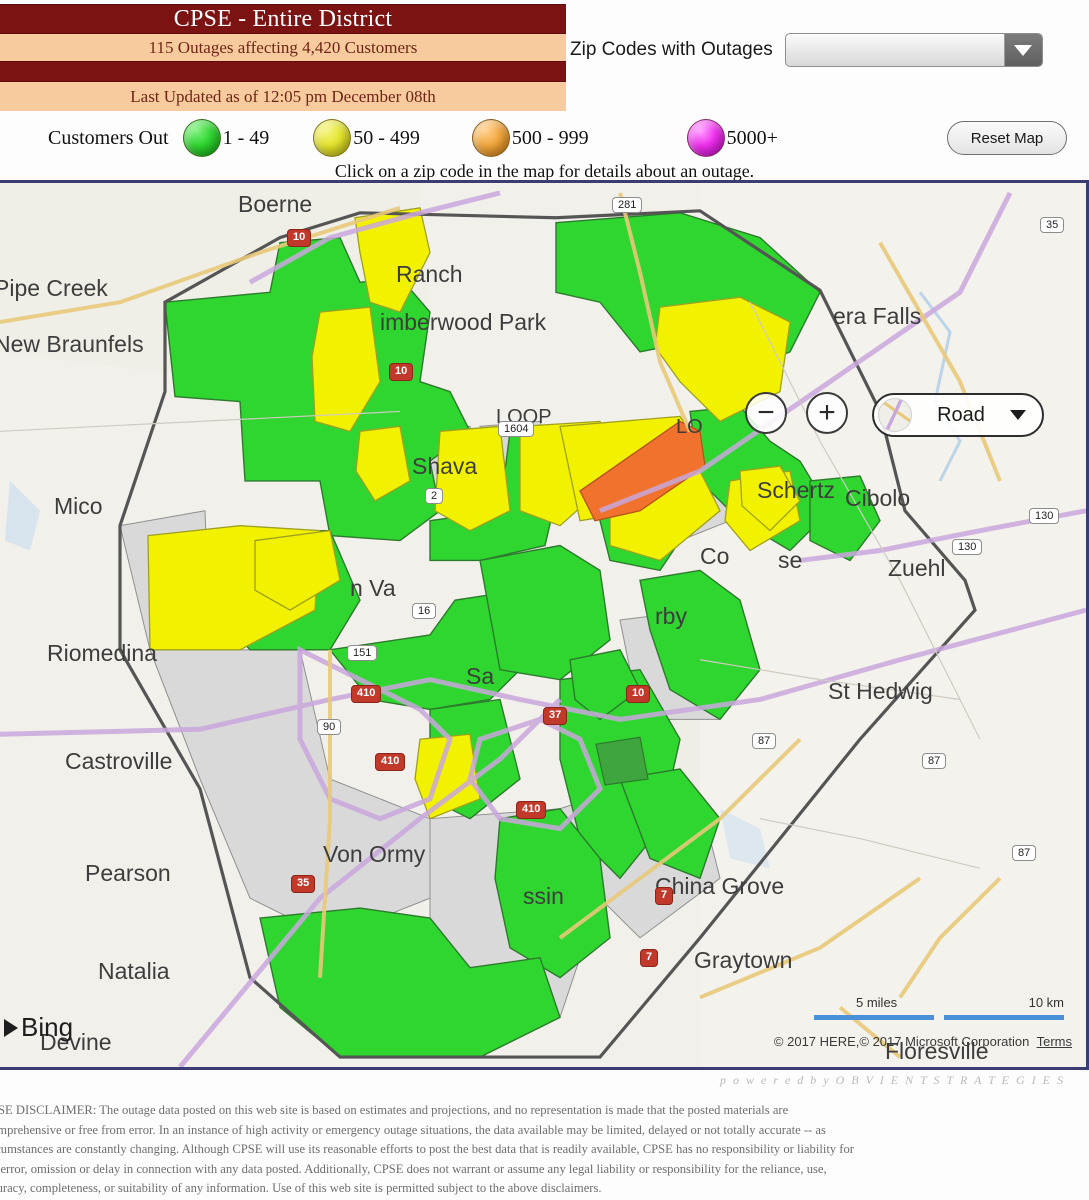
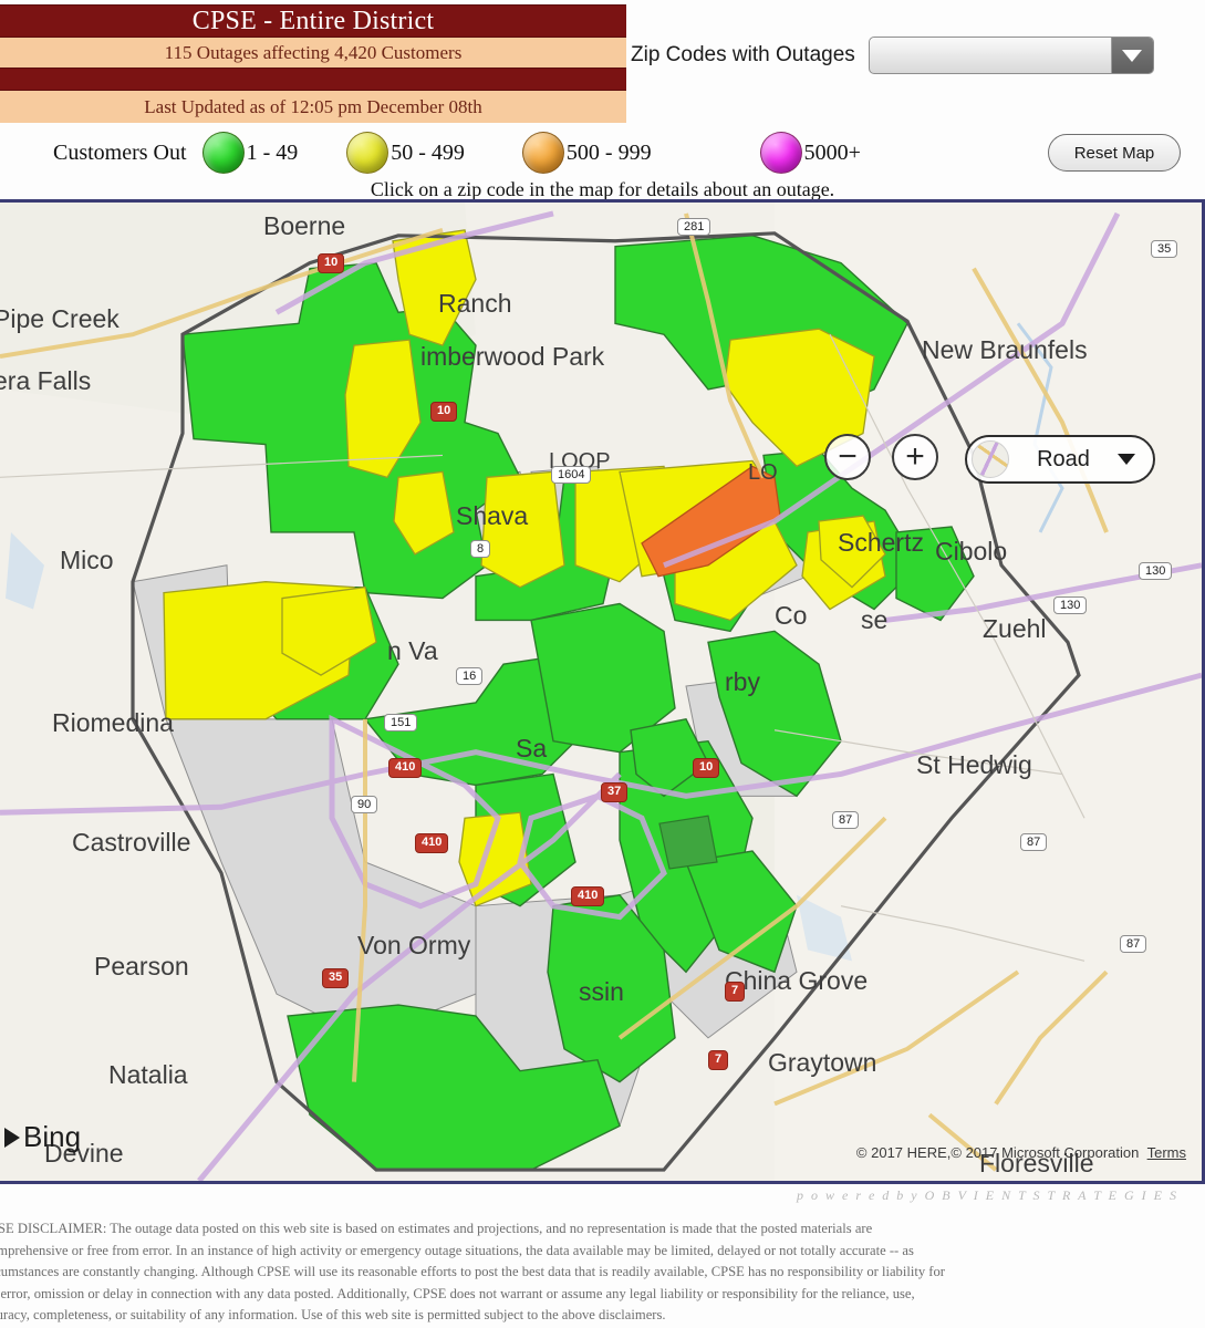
  CPSE - Entire District
  115 Outages affecting 4,420 Customers
  Last Updated as of 12:05 pm December 08th
  Zip Codes with Outages
  Customers Out
  1 - 49
  50 - 499
  500 - 999
  5000+
  Reset Map
  Click on a zip code in the map for details about an outage.
  Boerne
  Pipe Creek
- New Braunfels
+ era Falls
  Mico
  Riomedina
  Castroville
  Pearson
  Natalia
  Devine
  Ranch
  imberwood Park
  Shava
  n Va
  Sa
  ssin
  Von Ormy
  rby
- era Falls
+ New Braunfels
  Schertz
  Cibolo
  Zuehl
  Co
  se
  China Grove
  St Hedwig
  Graytown
  Floresville
  LOOP
  LO
  281
  35
  130
  130
  87
  87
  87
  16
  90
  151
- 2
+ 8
  1604
  10
  10
  10
  410
  410
  410
  37
  35
  7
  7
  −
  +
  Road
- 5 miles
- 10 km
  © 2017 HERE,© 2017 Microsoft Corporation Terms
  Bing
  p o w e r e d b y O B V I E N T S T R A T E G I E S
  SE DISCLAIMER: The outage data posted on this web site is based on estimates and projections, and no representation is made that the posted materials are
  mprehensive or free from error. In an instance of high activity or emergency outage situations, the data available may be limited, delayed or not totally accurate -- as
  umstances are constantly changing. Although CPSE will use its reasonable efforts to post the best data that is readily available, CPSE has no responsibility or liability for
  error, omission or delay in connection with any data posted. Additionally, CPSE does not warrant or assume any legal liability or responsibility for the reliance, use,
  racy, completeness, or suitability of any information. Use of this web site is permitted subject to the above disclaimers.
